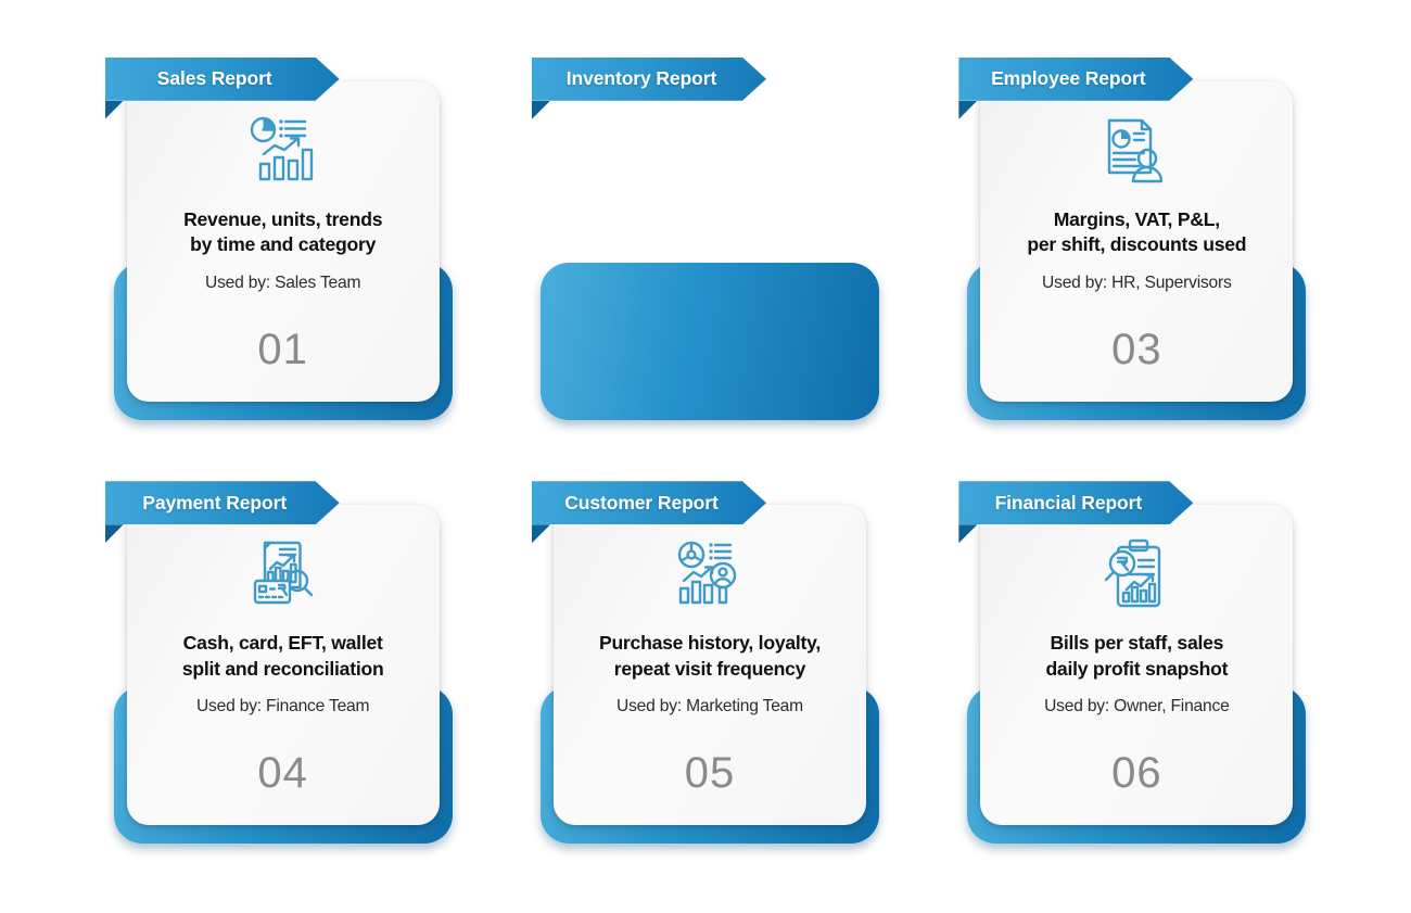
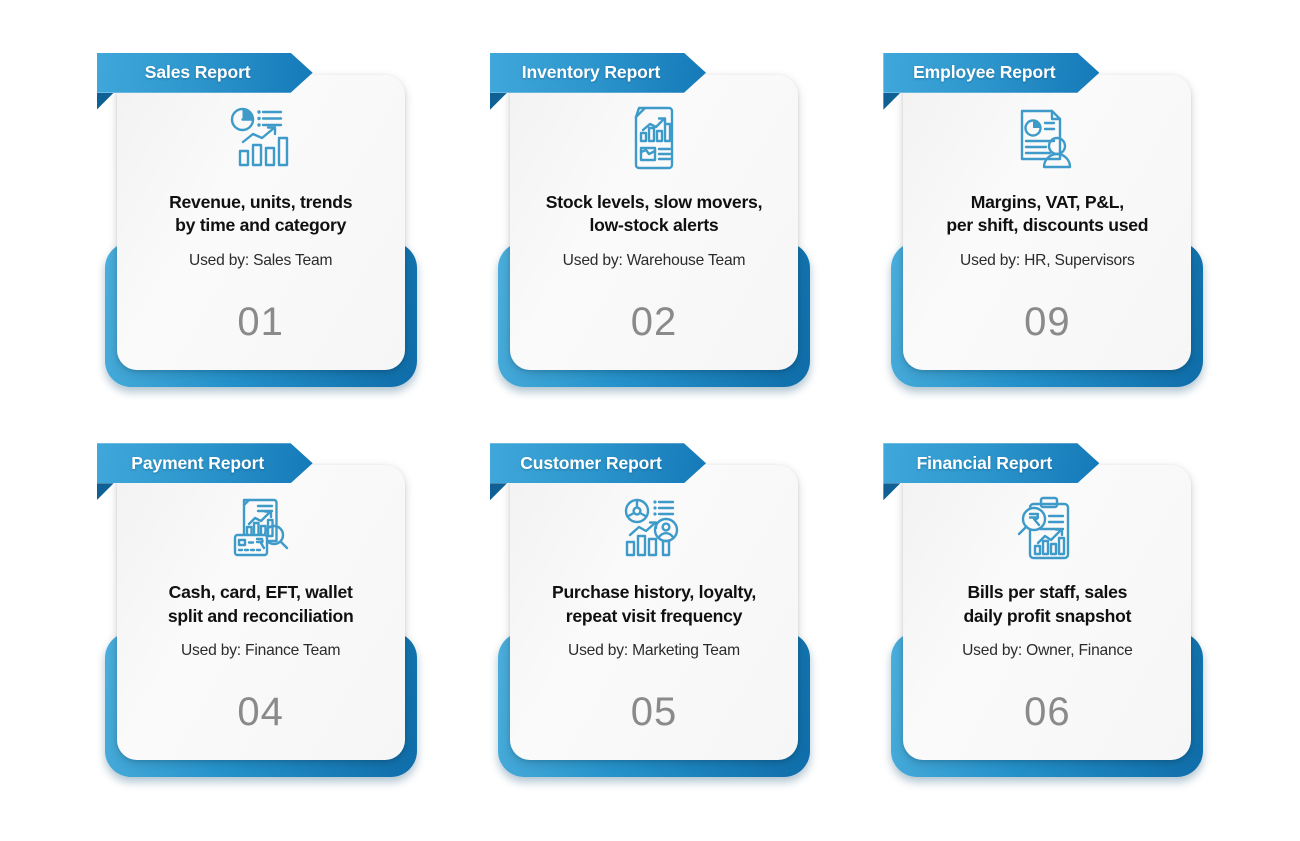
  Revenue, units, trends
  by time and category
  Used by: Sales Team
  01
  Sales Report
+ Stock levels, slow movers,
+ low-stock alerts
+ Used by: Warehouse Team
+ 02
  Inventory Report
  Margins, VAT, P&L,
  per shift, discounts used
  Used by: HR, Supervisors
- 03
+ 09
  Employee Report
  Cash, card, EFT, wallet
  split and reconciliation
  Used by: Finance Team
  04
  Payment Report
  Purchase history, loyalty,
  repeat visit frequency
  Used by: Marketing Team
  05
  Customer Report
  Bills per staff, sales
  daily profit snapshot
  Used by: Owner, Finance
  06
  Financial Report
